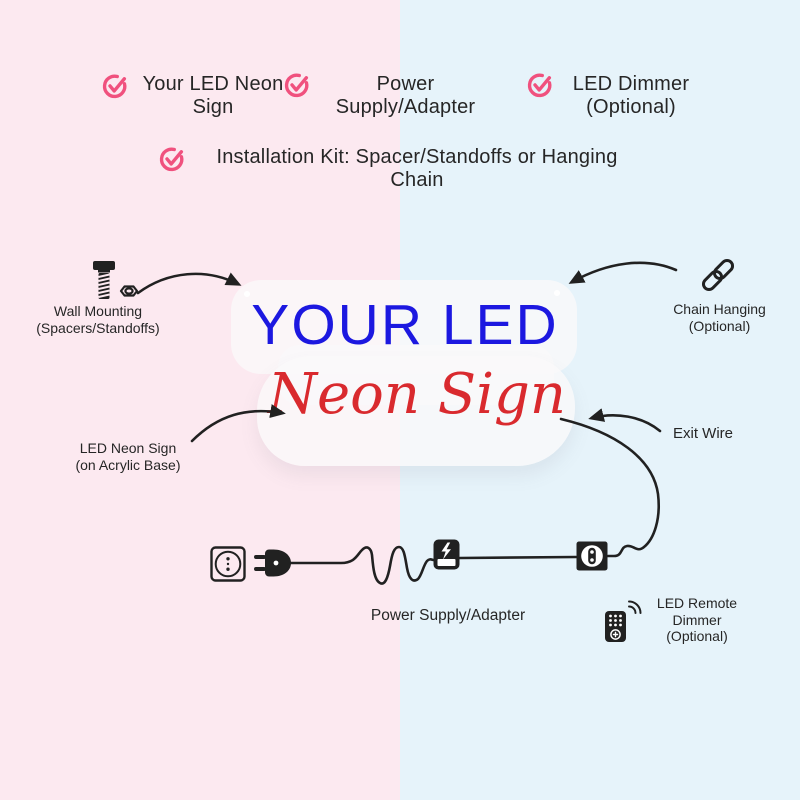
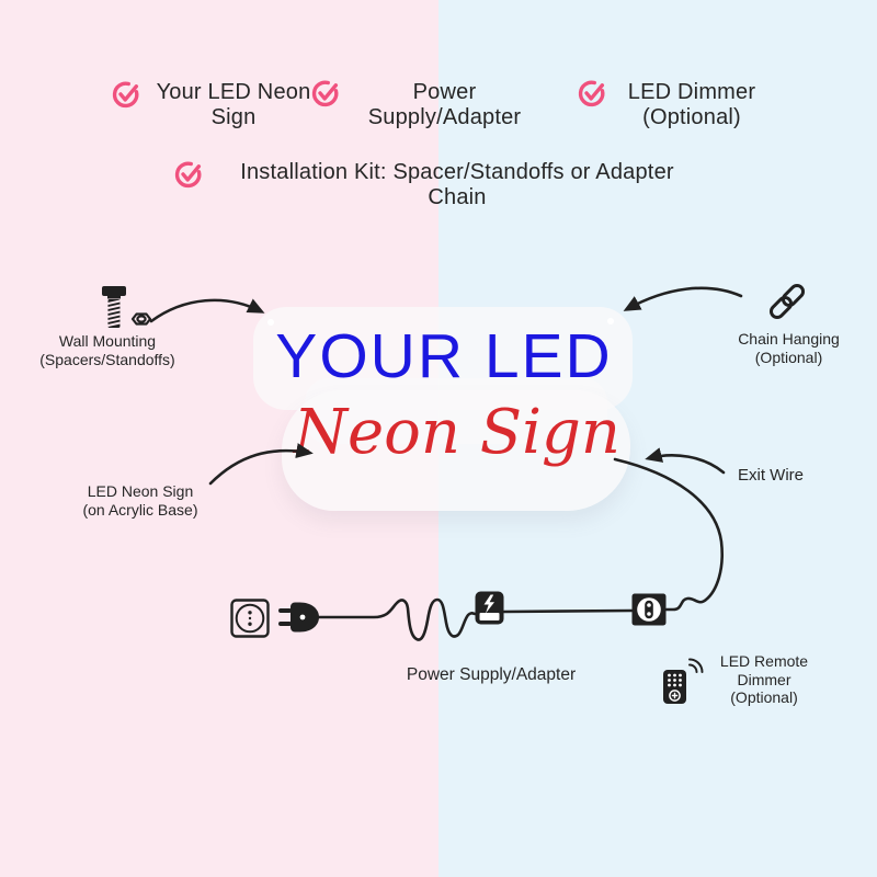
  Your LED Neon
  Sign
  Power
  Supply/Adapter
  LED Dimmer
  (Optional)
- Installation Kit: Spacer/Standoffs or Hanging
+ Installation Kit: Spacer/Standoffs or Adapter
  Chain
  YOUR LED
  Neon Sign
  Wall Mounting
  (Spacers/Standoffs)
  Chain Hanging
  (Optional)
  LED Neon Sign
  (on Acrylic Base)
  Exit Wire
  Power Supply/Adapter
  LED Remote
  Dimmer
  (Optional)
